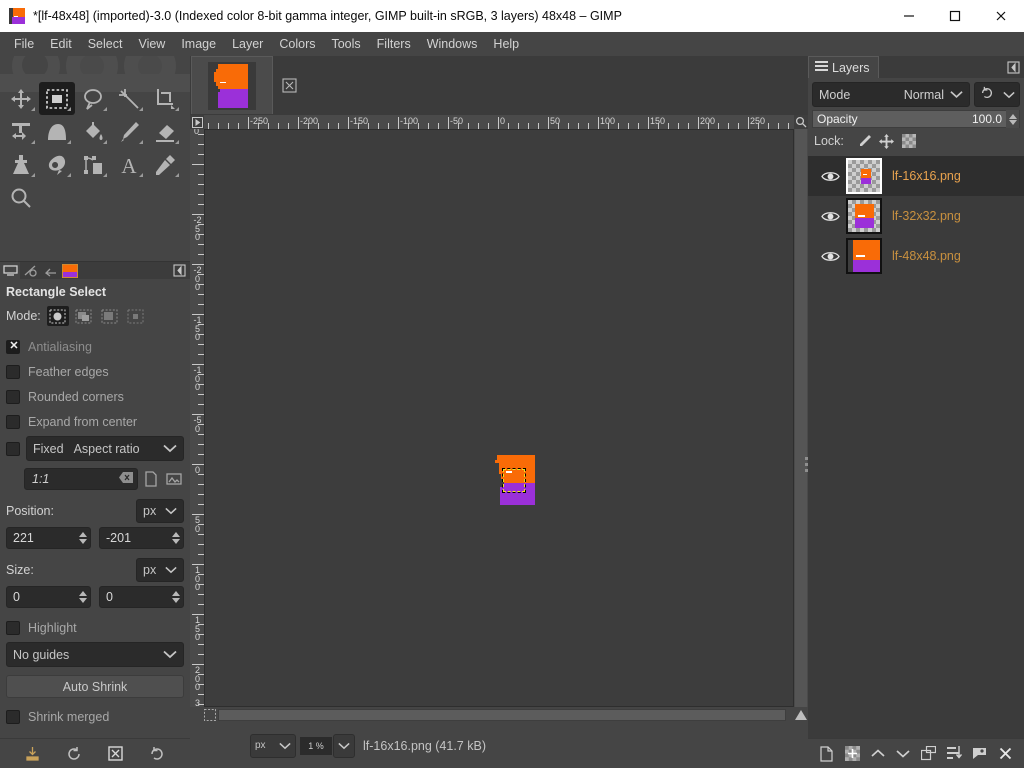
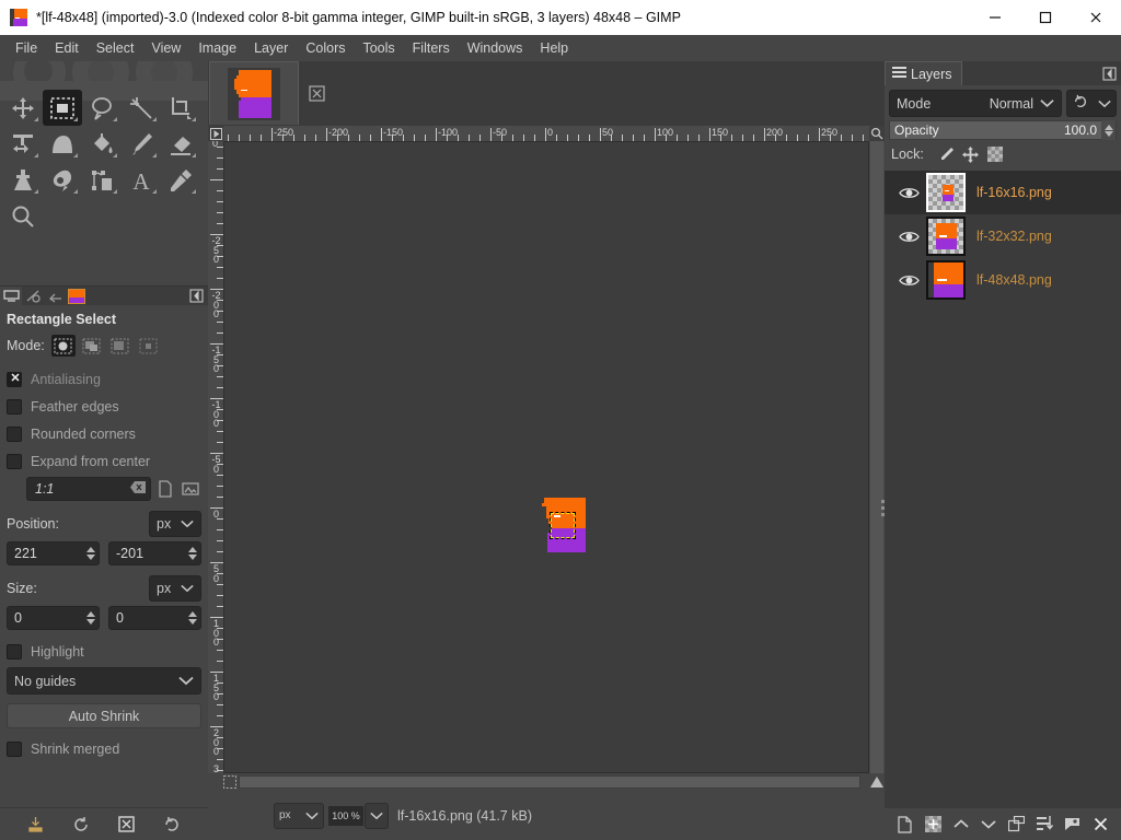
  *[lf-48x48] (imported)-3.0 (Indexed color 8-bit gamma integer, GIMP built-in sRGB, 3 layers) 48x48 – GIMP
  File
  Edit
  Select
  View
  Image
  Layer
  Colors
  Tools
  Filters
  Windows
  Help
  A
  Rectangle Select
  Mode:
  Antialiasing
  Feather edges
  Rounded corners
  Expand from center
- Fixed
- Aspect ratio
  1:1
  Position:
  px
  221
  -201
  Size:
  px
  0
  0
  Highlight
  No guides
  Auto Shrink
  Shrink merged
  -250
  -200
  -150
  -100
  -50
  0
  50
  100
  150
  200
  250
  0
  -250
  -200
  -150
  -100
  -50
  0
  50
  100
  150
  200
  3
  px
- 1 %
+ 100 %
  lf-16x16.png (41.7 kB)
  Layers
  Mode
  Normal
  Opacity
  100.0
  Lock:
  lf-16x16.png
  lf-32x32.png
  lf-48x48.png
